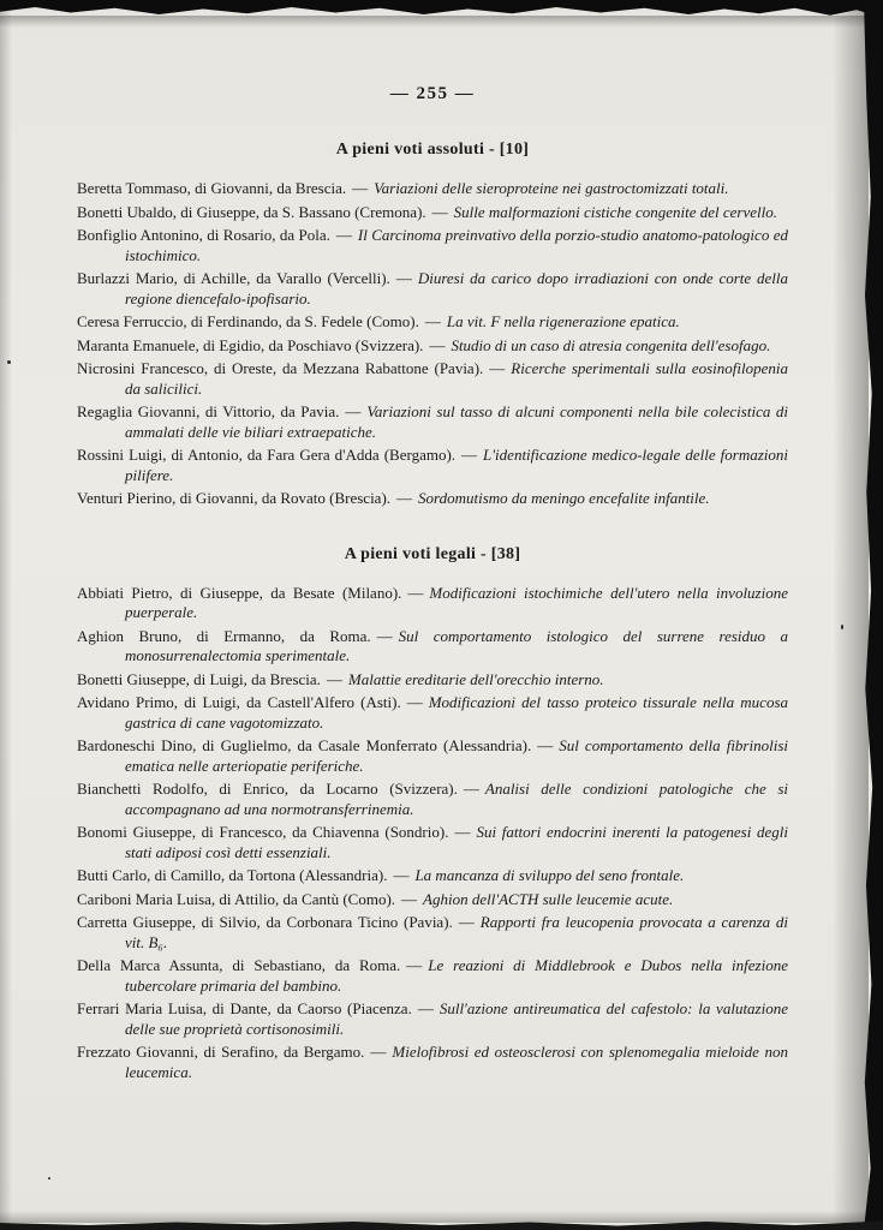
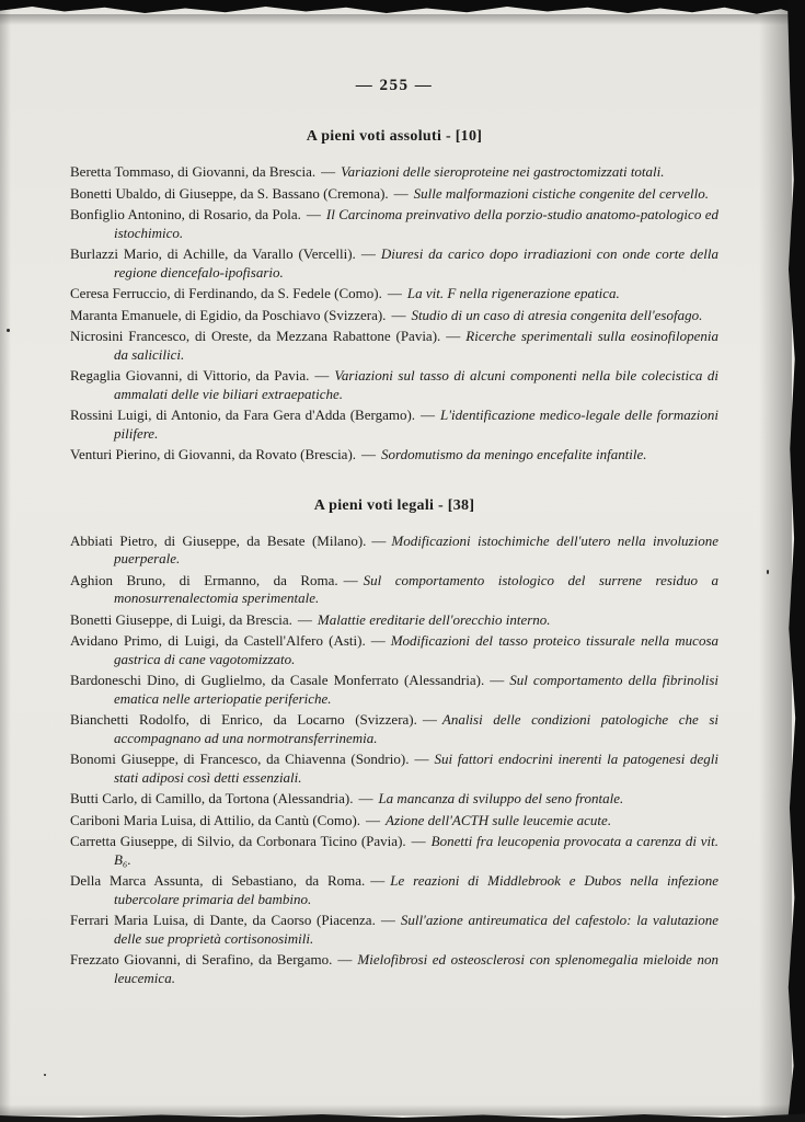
  — 255 —
  A pieni voti assoluti - [10]
  Beretta Tommaso, di Giovanni, da Brescia. — Variazioni delle sieroproteine nei gastroctomizzati totali.
  Bonetti Ubaldo, di Giuseppe, da S. Bassano (Cremona). — Sulle malformazioni cistiche congenite del cervello.
  Bonfiglio Antonino, di Rosario, da Pola. — Il Carcinoma preinvativo della porzio-studio anatomo-patologico ed istochimico.
  Burlazzi Mario, di Achille, da Varallo (Vercelli). — Diuresi da carico dopo irradiazioni con onde corte della regione diencefalo-ipofisario.
  Ceresa Ferruccio, di Ferdinando, da S. Fedele (Como). — La vit. F nella rigenerazione epatica.
  Maranta Emanuele, di Egidio, da Poschiavo (Svizzera). — Studio di un caso di atresia congenita dell'esofago.
  Nicrosini Francesco, di Oreste, da Mezzana Rabattone (Pavia). — Ricerche sperimentali sulla eosinofilopenia da salicilici.
  Regaglia Giovanni, di Vittorio, da Pavia. — Variazioni sul tasso di alcuni componenti nella bile colecistica di ammalati delle vie biliari extraepatiche.
  Rossini Luigi, di Antonio, da Fara Gera d'Adda (Bergamo). — L'identificazione medico-legale delle formazioni pilifere.
  Venturi Pierino, di Giovanni, da Rovato (Brescia). — Sordomutismo da meningo encefalite infantile.
  A pieni voti legali - [38]
  Abbiati Pietro, di Giuseppe, da Besate (Milano). — Modificazioni istochimiche dell'utero nella involuzione puerperale.
  Aghion Bruno, di Ermanno, da Roma. — Sul comportamento istologico del surrene residuo a monosurrenalectomia sperimentale.
  Bonetti Giuseppe, di Luigi, da Brescia. — Malattie ereditarie dell'orecchio interno.
  Avidano Primo, di Luigi, da Castell'Alfero (Asti). — Modificazioni del tasso proteico tissurale nella mucosa gastrica di cane vagotomizzato.
  Bardoneschi Dino, di Guglielmo, da Casale Monferrato (Alessandria). — Sul comportamento della fibrinolisi ematica nelle arteriopatie periferiche.
  Bianchetti Rodolfo, di Enrico, da Locarno (Svizzera). — Analisi delle condizioni patologiche che si accompagnano ad una normotransferrinemia.
  Bonomi Giuseppe, di Francesco, da Chiavenna (Sondrio). — Sui fattori endocrini inerenti la patogenesi degli stati adiposi così detti essenziali.
  Butti Carlo, di Camillo, da Tortona (Alessandria). — La mancanza di sviluppo del seno frontale.
- Cariboni Maria Luisa, di Attilio, da Cantù (Como). — Aghion dell'ACTH sulle leucemie acute.
+ Cariboni Maria Luisa, di Attilio, da Cantù (Como). — Azione dell'ACTH sulle leucemie acute.
- Carretta Giuseppe, di Silvio, da Corbonara Ticino (Pavia). — Rapporti fra leucopenia provocata a carenza di vit. B₆.
+ Carretta Giuseppe, di Silvio, da Corbonara Ticino (Pavia). — Bonetti fra leucopenia provocata a carenza di vit. B₆.
  Della Marca Assunta, di Sebastiano, da Roma. — Le reazioni di Middlebrook e Dubos nella infezione tubercolare primaria del bambino.
  Ferrari Maria Luisa, di Dante, da Caorso (Piacenza. — Sull'azione antireumatica del cafestolo: la valutazione delle sue proprietà cortisonosimili.
  Frezzato Giovanni, di Serafino, da Bergamo. — Mielofibrosi ed osteosclerosi con splenomegalia mieloide non leucemica.
